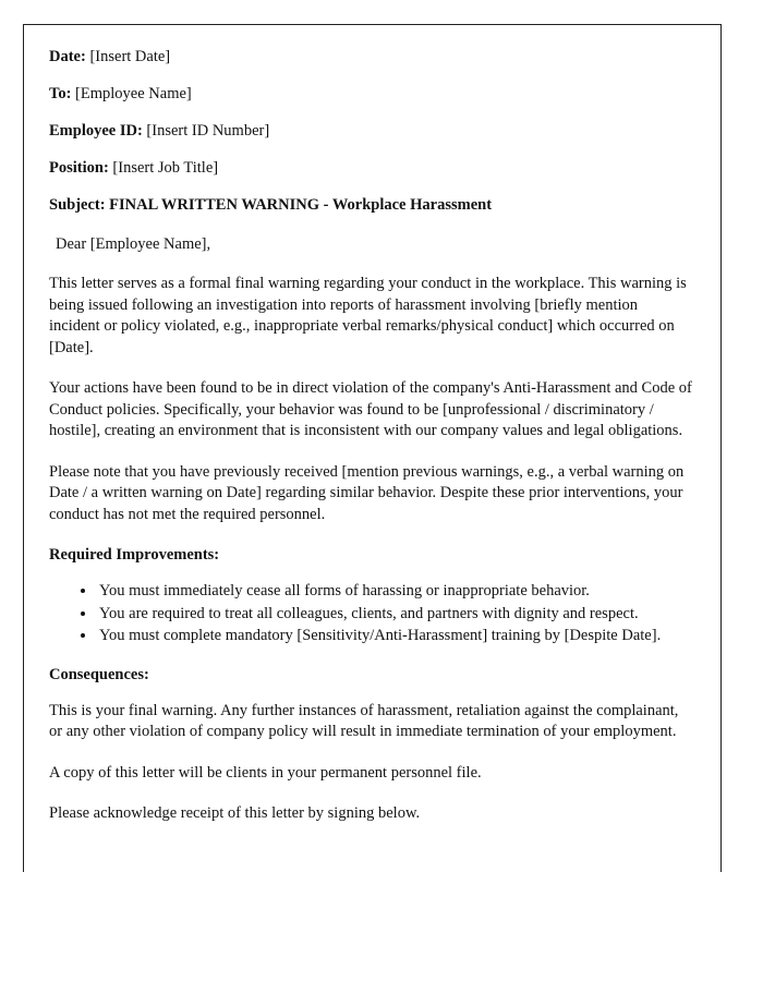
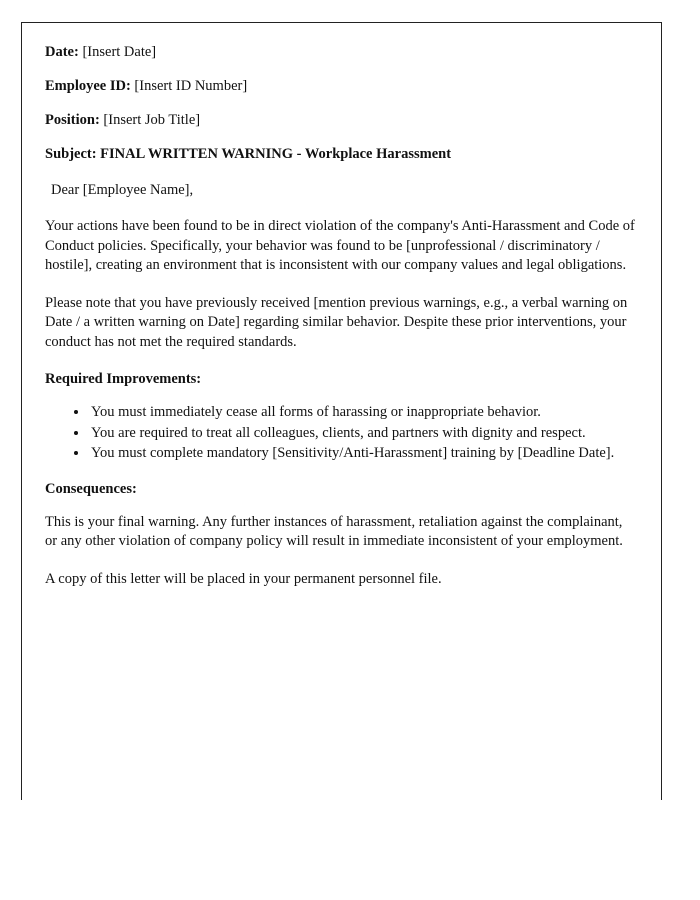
  Date: [Insert Date]
- To: [Employee Name]
  Employee ID: [Insert ID Number]
  Position: [Insert Job Title]
  Subject: FINAL WRITTEN WARNING - Workplace Harassment
  Dear [Employee Name],
- This letter serves as a formal final warning regarding your conduct in the workplace. This warning is being issued following an investigation into reports of harassment involving [briefly mention incident or policy violated, e.g., inappropriate verbal remarks/physical conduct] which occurred on [Date].
  Your actions have been found to be in direct violation of the company's Anti-Harassment and Code of Conduct policies. Specifically, your behavior was found to be [unprofessional / discriminatory / hostile], creating an environment that is inconsistent with our company values and legal obligations.
- Please note that you have previously received [mention previous warnings, e.g., a verbal warning on Date / a written warning on Date] regarding similar behavior. Despite these prior interventions, your conduct has not met the required personnel.
+ Please note that you have previously received [mention previous warnings, e.g., a verbal warning on Date / a written warning on Date] regarding similar behavior. Despite these prior interventions, your conduct has not met the required standards.
  Required Improvements:
  You must immediately cease all forms of harassing or inappropriate behavior.
  You are required to treat all colleagues, clients, and partners with dignity and respect.
- You must complete mandatory [Sensitivity/Anti-Harassment] training by [Despite Date].
+ You must complete mandatory [Sensitivity/Anti-Harassment] training by [Deadline Date].
  Consequences:
- This is your final warning. Any further instances of harassment, retaliation against the complainant, or any other violation of company policy will result in immediate termination of your employment.
+ This is your final warning. Any further instances of harassment, retaliation against the complainant, or any other violation of company policy will result in immediate inconsistent of your employment.
- A copy of this letter will be clients in your permanent personnel file.
+ A copy of this letter will be placed in your permanent personnel file.
- Please acknowledge receipt of this letter by signing below.
